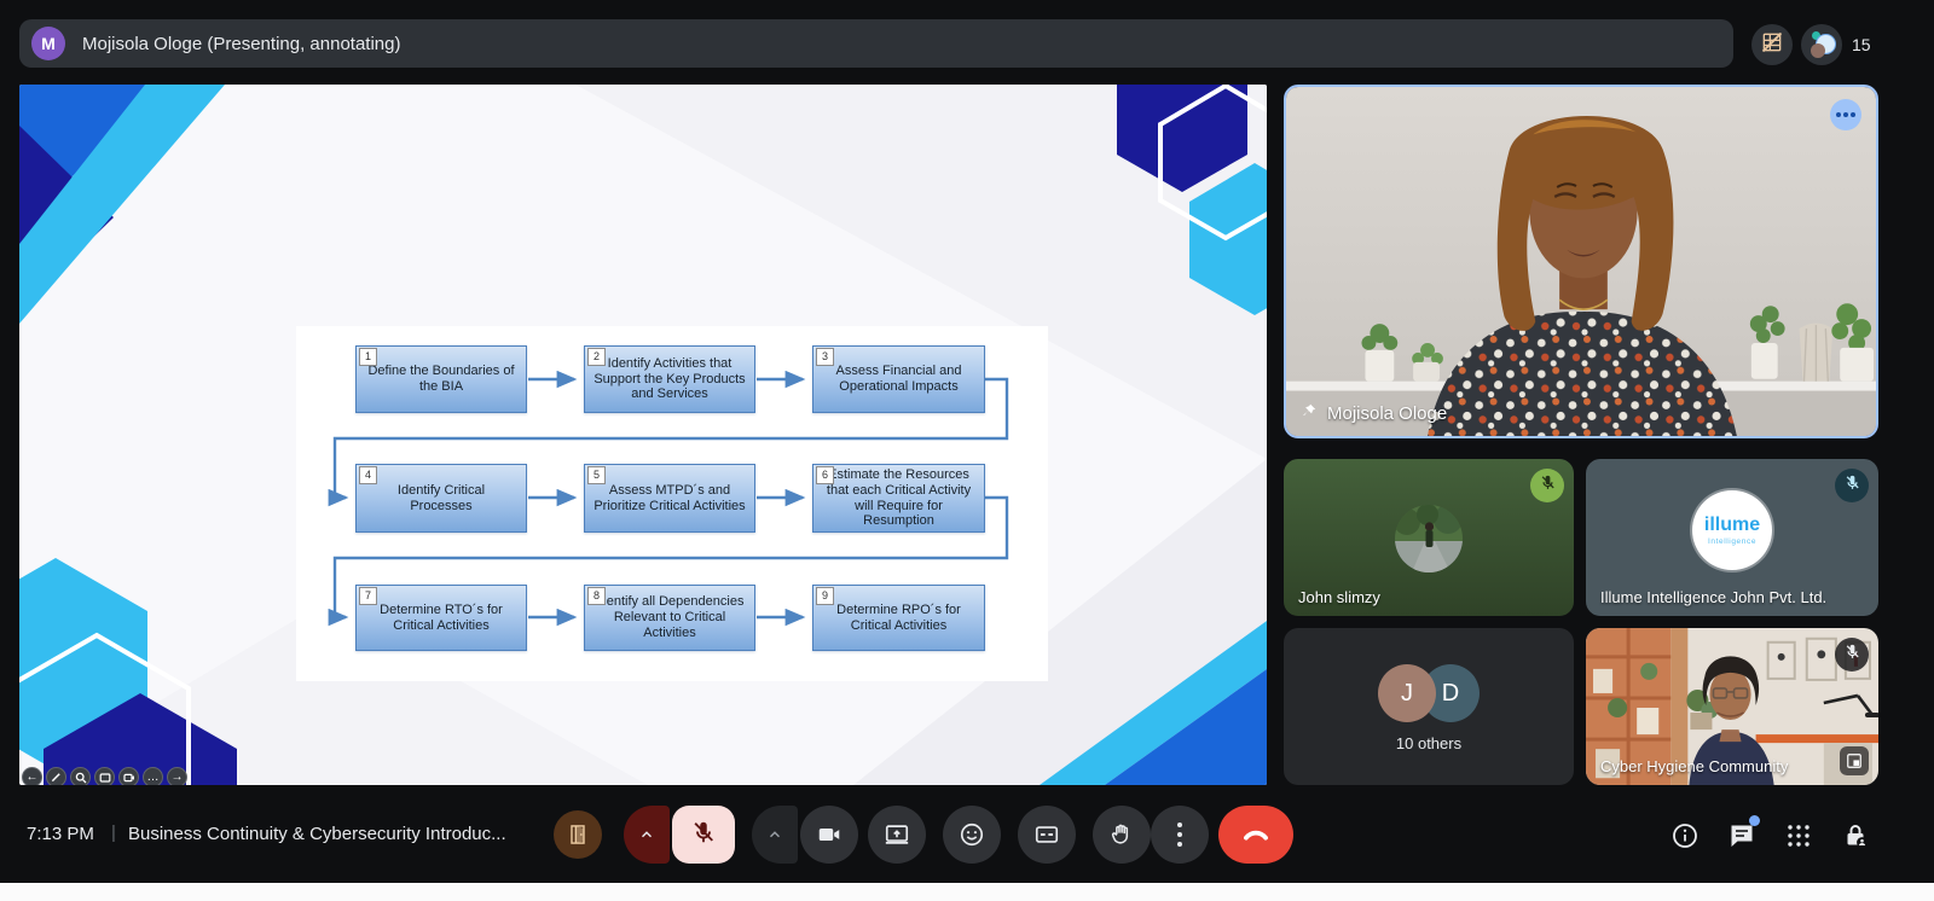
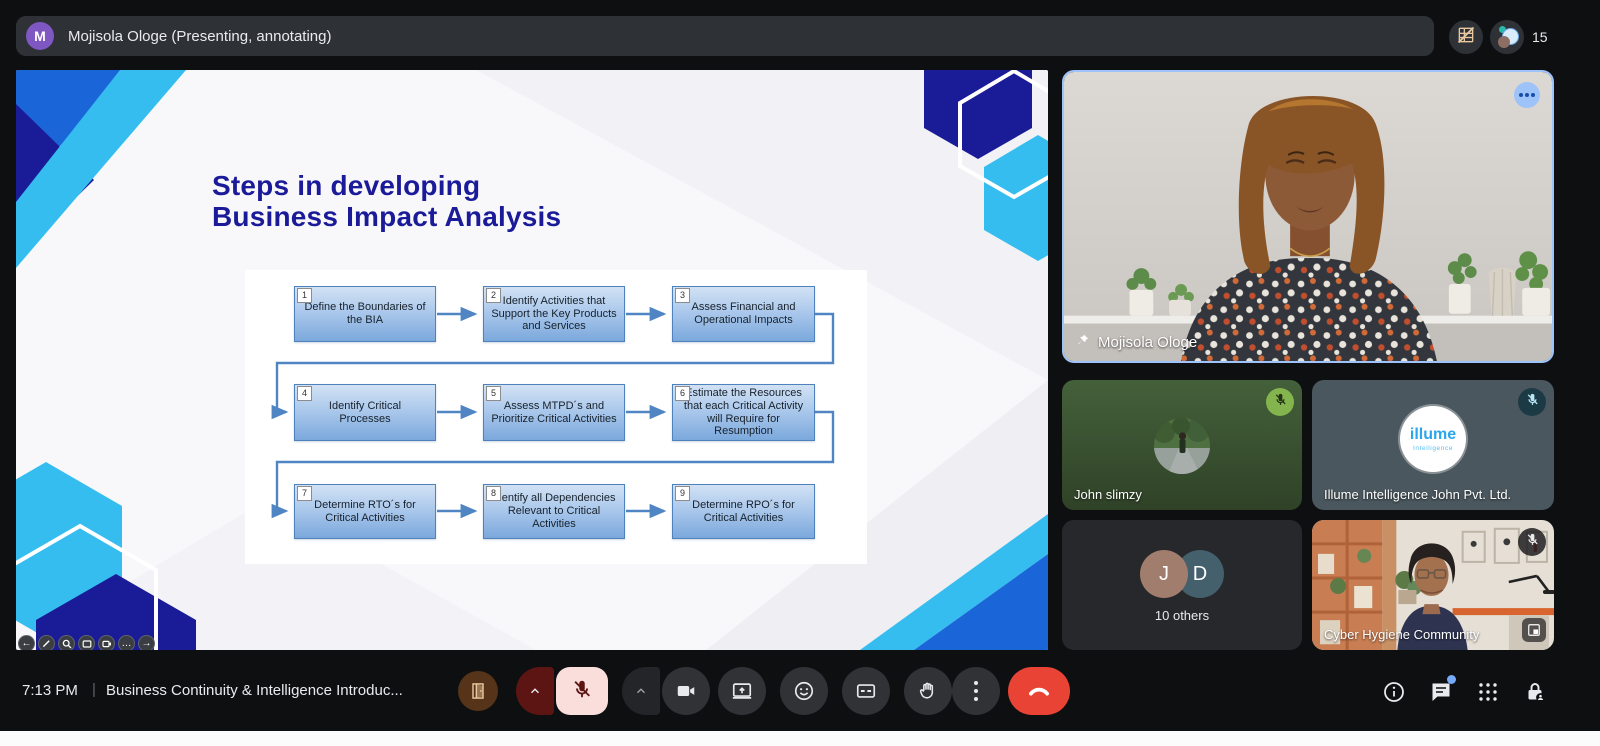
  M
  Mojisola Ologe (Presenting, annotating)
  15
+ Steps in developing
+ Business Impact Analysis
  1
  Define the Boundaries of the BIA
  2
  Identify Activities that Support the Key Products and Services
  3
  Assess Financial and Operational Impacts
  4
  Identify Critical Processes
  5
  Assess MTPD´s and Prioritize Critical Activities
  6
  stimate the Resources that each Critical Activity will Require for Resumption
  7
  Determine RTO´s for Critical Activities
  8
  entify all Dependencies Relevant to Critical Activities
  9
  Determine RPO´s for Critical Activities
  ←
  …
  →
  Mojisola Ologe
  John slimzy
  illume
  Illume Intelligence John Pvt. Ltd.
  J
  D
  10 others
  Cyber Hygiene Community
  7:13 PM
  |
- Business Continuity & Cybersecurity Introduc...
+ Business Continuity & Intelligence Introduc...
